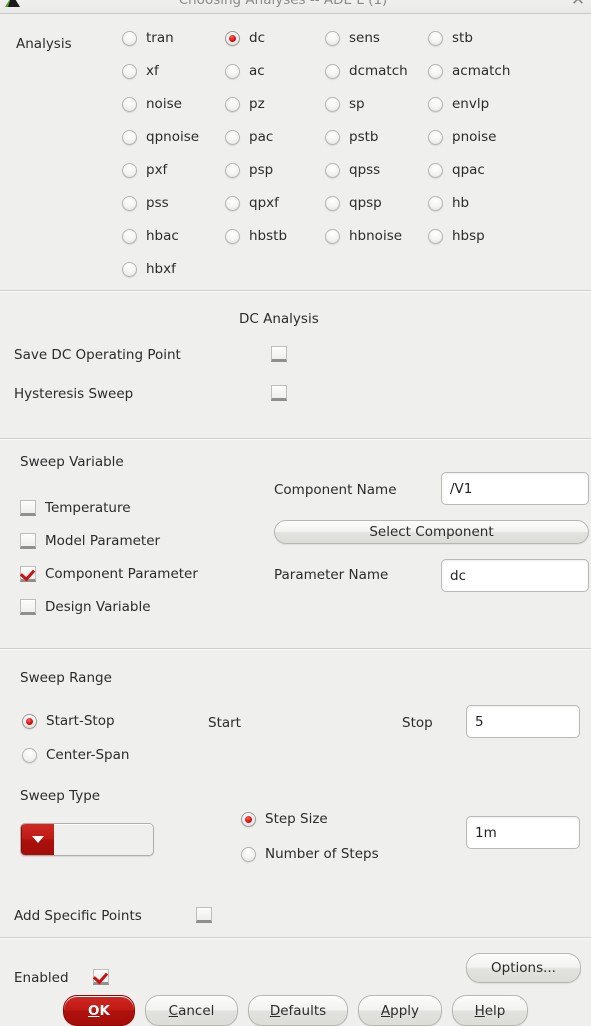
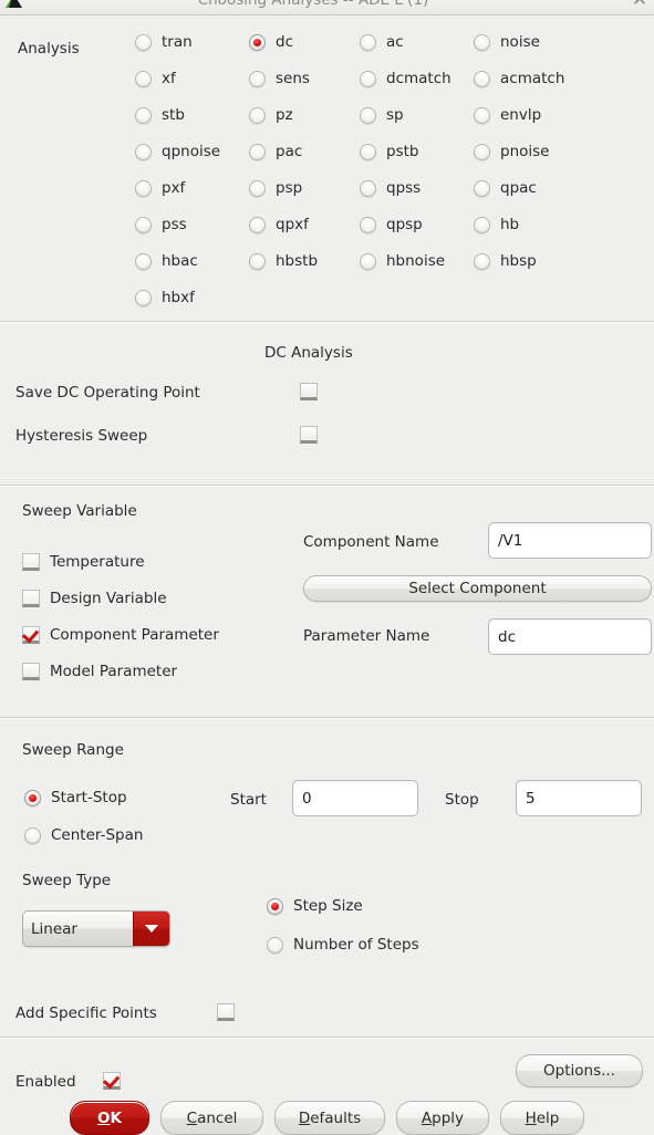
  Choosing Analyses -- ADE L (1)
  ✕
  Analysis
  tran
  dc
- sens
+ ac
- stb
+ noise
  xf
- ac
+ sens
  dcmatch
  acmatch
- noise
+ stb
  pz
  sp
  envlp
  qpnoise
  pac
  pstb
  pnoise
  pxf
  psp
  qpss
  qpac
  pss
  qpxf
  qpsp
  hb
  hbac
  hbstb
  hbnoise
  hbsp
  hbxf
  DC Analysis
  Save DC Operating Point
  Hysteresis Sweep
  Sweep Variable
  Temperature
- Model Parameter
+ Design Variable
  Component Parameter
- Design Variable
+ Model Parameter
  Component Name
  /V1
  Select Component
  Parameter Name
  dc
  Sweep Range
  Start-Stop
  Center-Span
  Start
+ 0
  Stop
  5
  Sweep Type
+ Linear
  Step Size
  Number of Steps
- 1m
  Add Specific Points
  Enabled
  Options...
  O
  K
  C
  ancel
  D
  efaults
  A
  pply
  H
  elp
